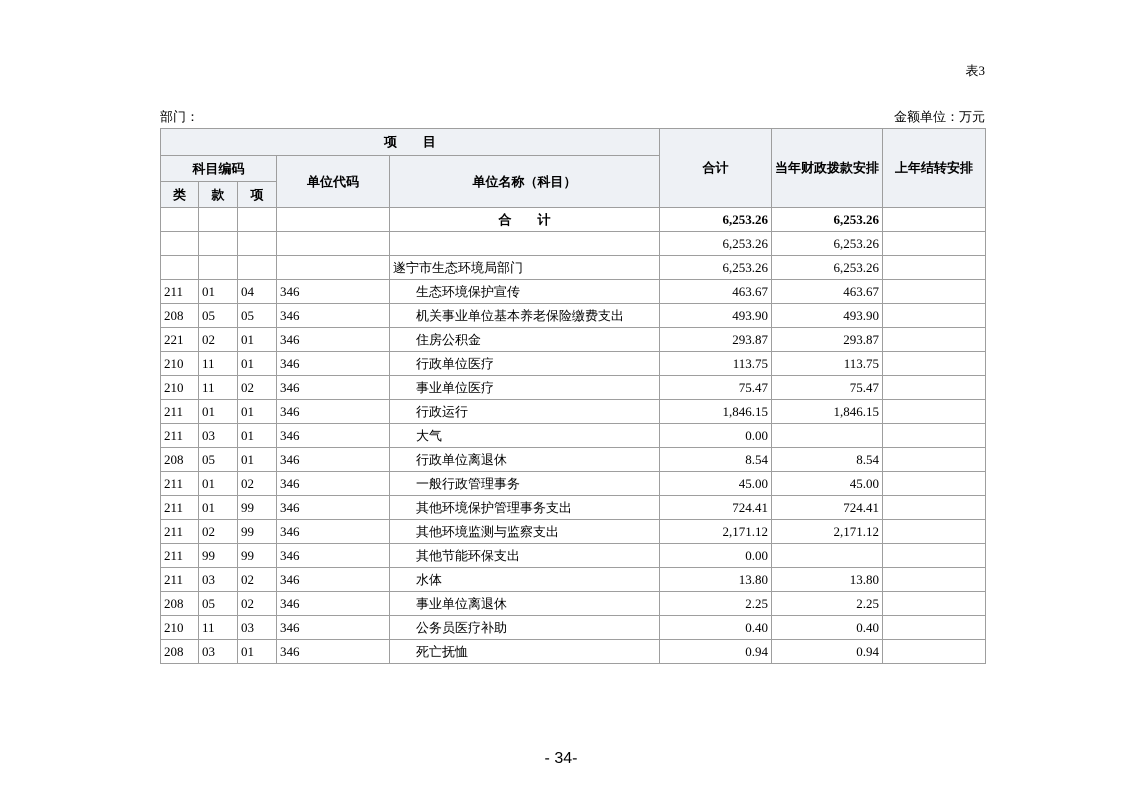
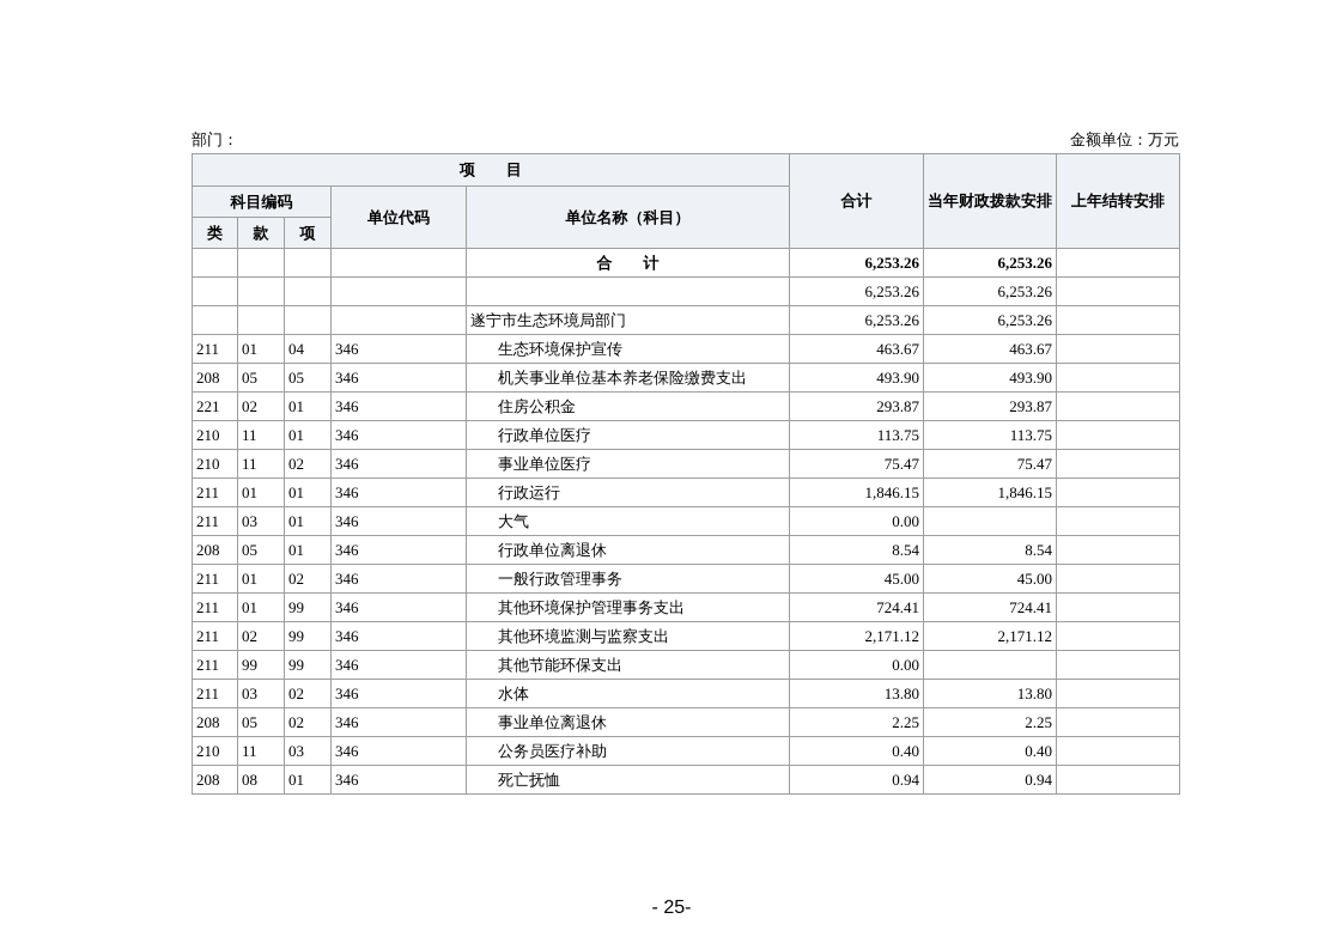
- 表3
  部门：
  金额单位：万元
  项 目	合计	当年财政拨款安排	上年结转安排
  科目编码	单位代码	单位名称（科目）
  类	款	项
  				合 计	6,253.26	6,253.26
  					6,253.26	6,253.26
  				遂宁市生态环境局部门	6,253.26	6,253.26
  211	01	04	346	生态环境保护宣传	463.67	463.67
  208	05	05	346	机关事业单位基本养老保险缴费支出	493.90	493.90
  221	02	01	346	住房公积金	293.87	293.87
  210	11	01	346	行政单位医疗	113.75	113.75
  210	11	02	346	事业单位医疗	75.47	75.47
  211	01	01	346	行政运行	1,846.15	1,846.15
  211	03	01	346	大气	0.00
  208	05	01	346	行政单位离退休	8.54	8.54
  211	01	02	346	一般行政管理事务	45.00	45.00
  211	01	99	346	其他环境保护管理事务支出	724.41	724.41
  211	02	99	346	其他环境监测与监察支出	2,171.12	2,171.12
  211	99	99	346	其他节能环保支出	0.00
  211	03	02	346	水体	13.80	13.80
  208	05	02	346	事业单位离退休	2.25	2.25
  210	11	03	346	公务员医疗补助	0.40	0.40
- 208	03	01	346	死亡抚恤	0.94	0.94
+ 208	08	01	346	死亡抚恤	0.94	0.94
- - 34-
+ - 25-
